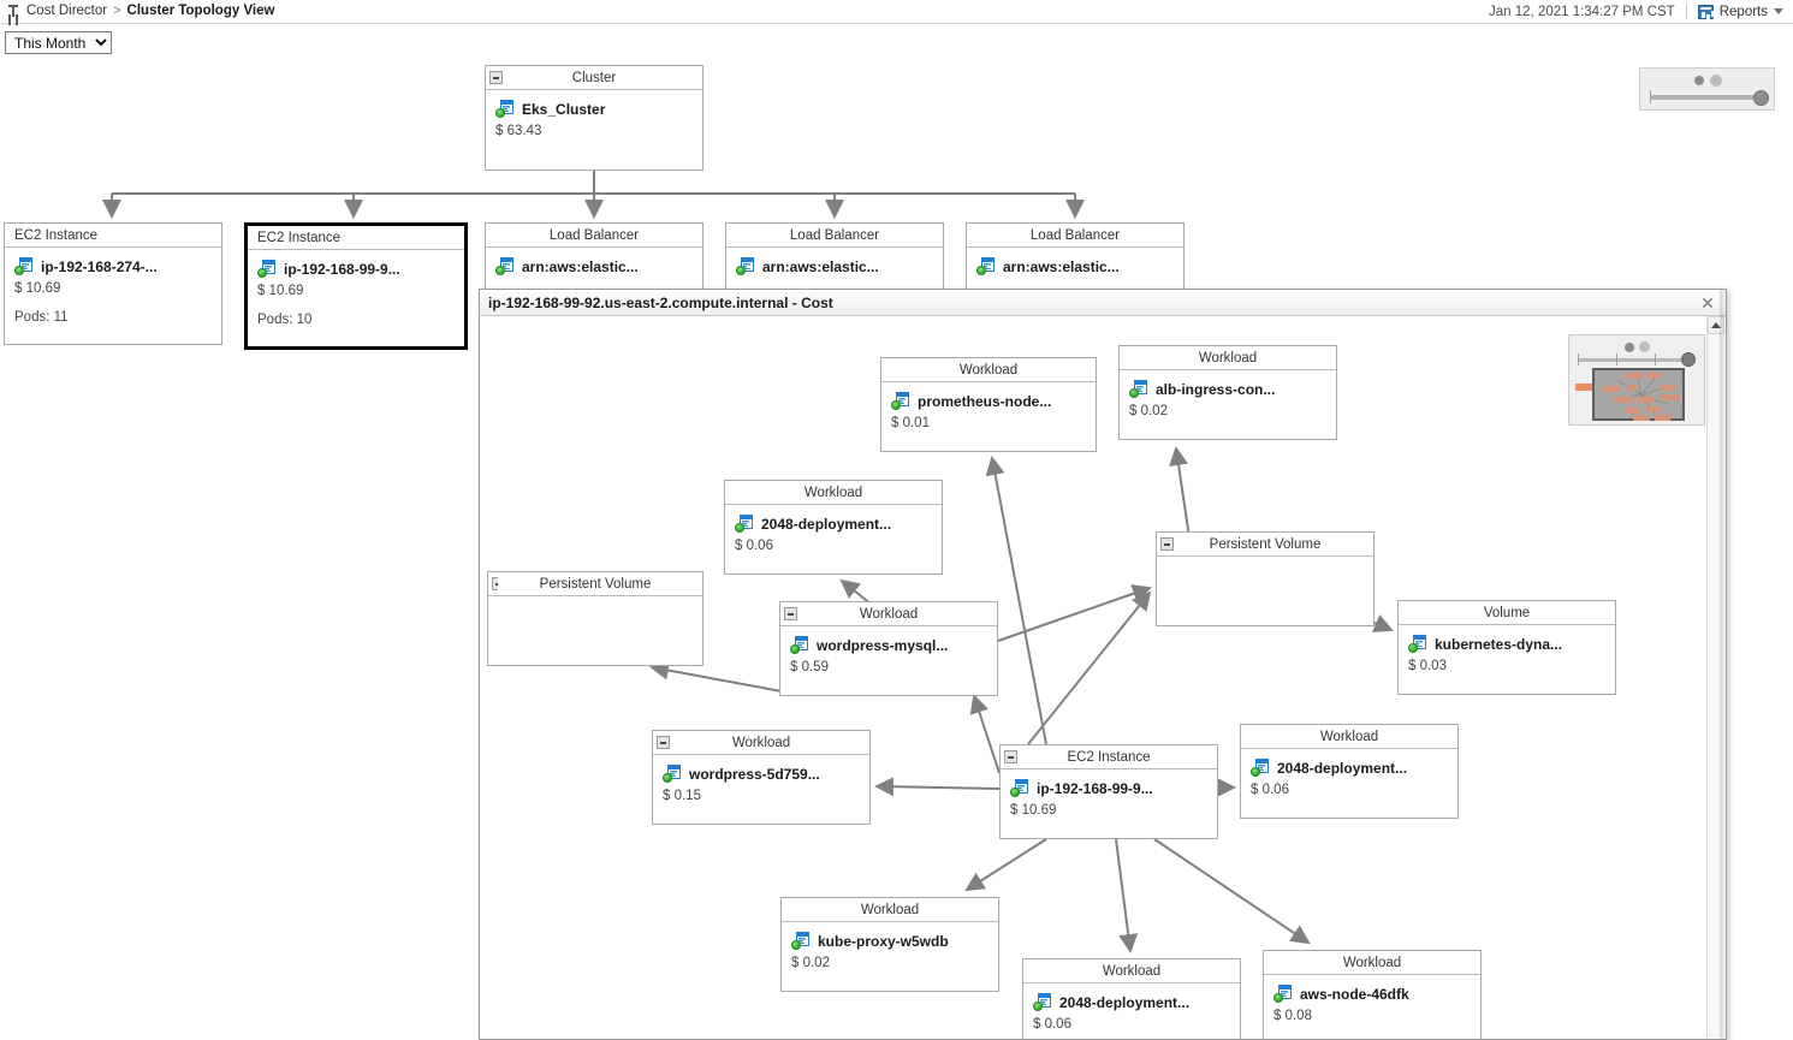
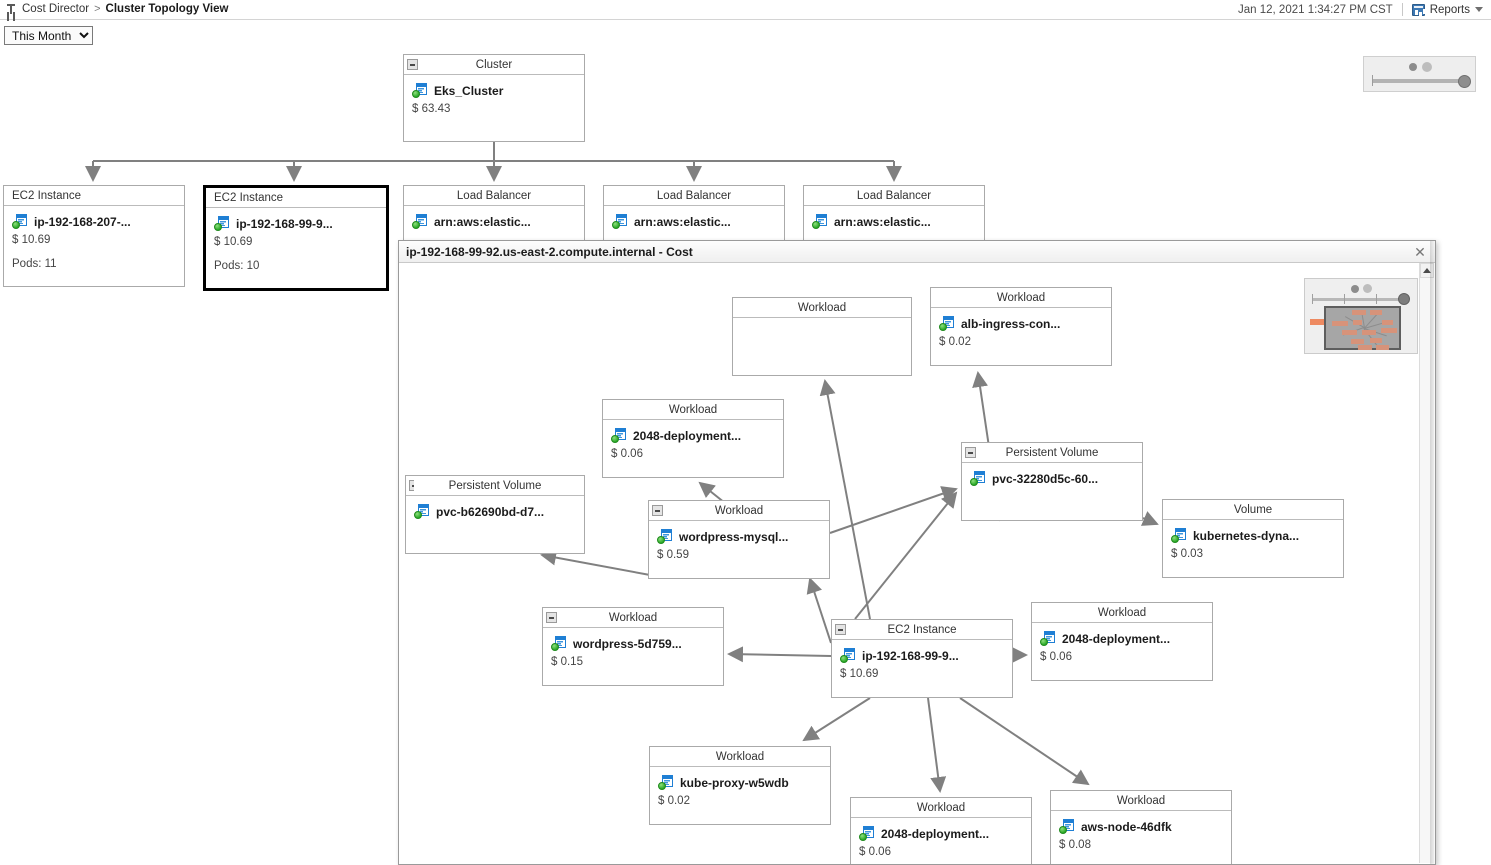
  Cost Director
  >
  Cluster Topology View
  Jan 12, 2021 1:34:27 PM CST
  Reports
  This Month
  Cluster
  Eks_Cluster
  $ 63.43
  EC2 Instance
- ip-192-168-274-...
+ ip-192-168-207-...
  $ 10.69
  Pods: 11
  EC2 Instance
  ip-192-168-99-9...
  $ 10.69
  Pods: 10
  Load Balancer
  arn:aws:elastic...
  Load Balancer
  arn:aws:elastic...
  Load Balancer
  arn:aws:elastic...
  ip-192-168-99-92.us-east-2.compute.internal - Cost
  ✕
  Workload
- prometheus-node...
- $ 0.01
  Workload
  alb-ingress-con...
  $ 0.02
  Workload
  2048-deployment...
  $ 0.06
  Persistent Volume
+ pvc-b62690bd-d7...
  Workload
  wordpress-mysql...
  $ 0.59
  Persistent Volume
+ pvc-32280d5c-60...
  Volume
  kubernetes-dyna...
  $ 0.03
  Workload
  wordpress-5d759...
  $ 0.15
  EC2 Instance
  ip-192-168-99-9...
  $ 10.69
  Workload
  2048-deployment...
  $ 0.06
  Workload
  kube-proxy-w5wdb
  $ 0.02
  Workload
  2048-deployment...
  $ 0.06
  Workload
  aws-node-46dfk
  $ 0.08
